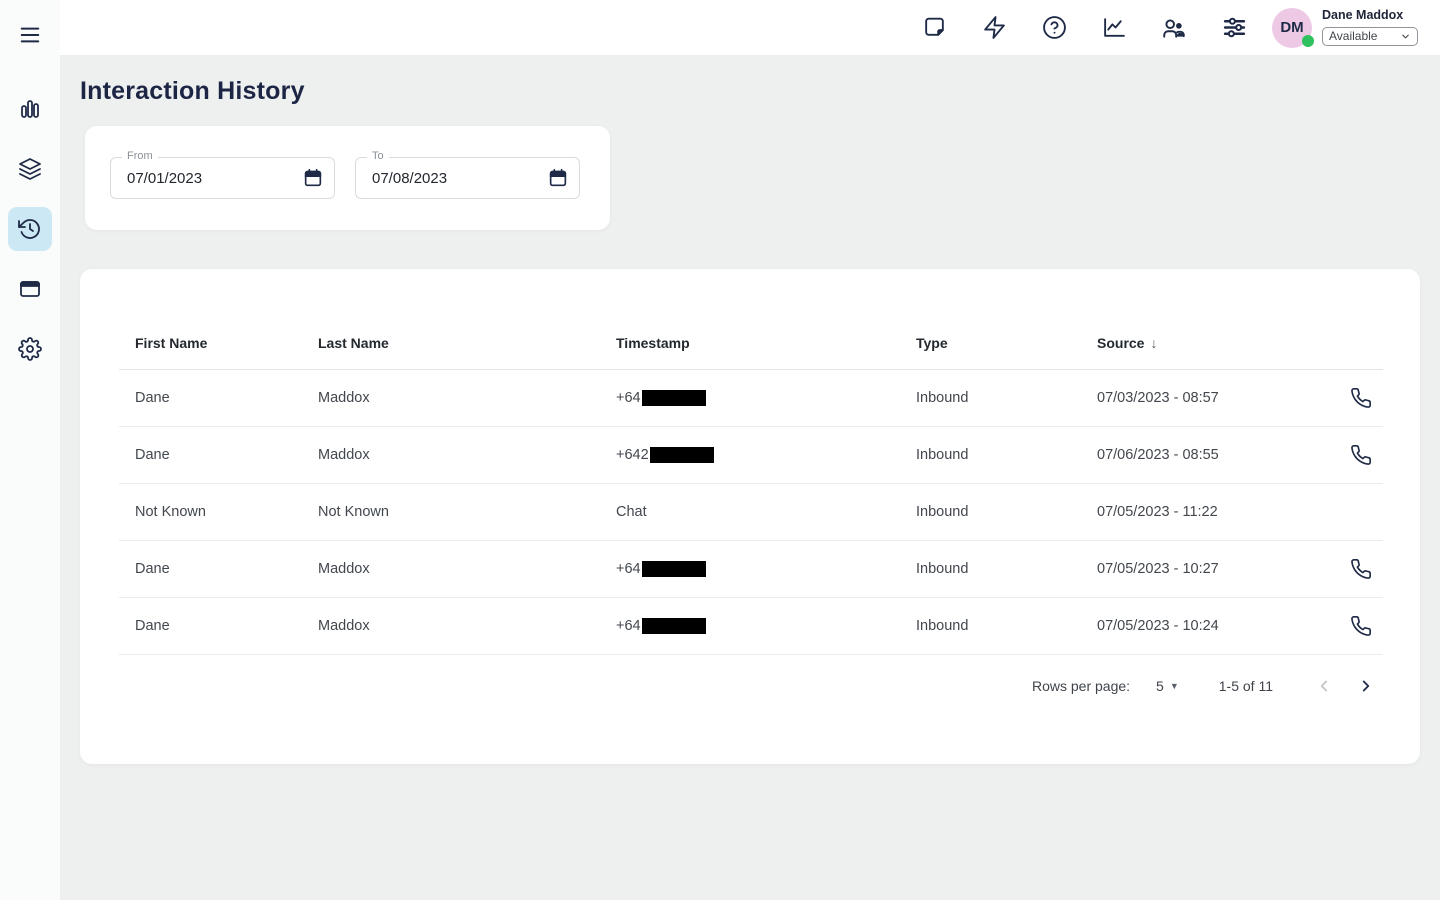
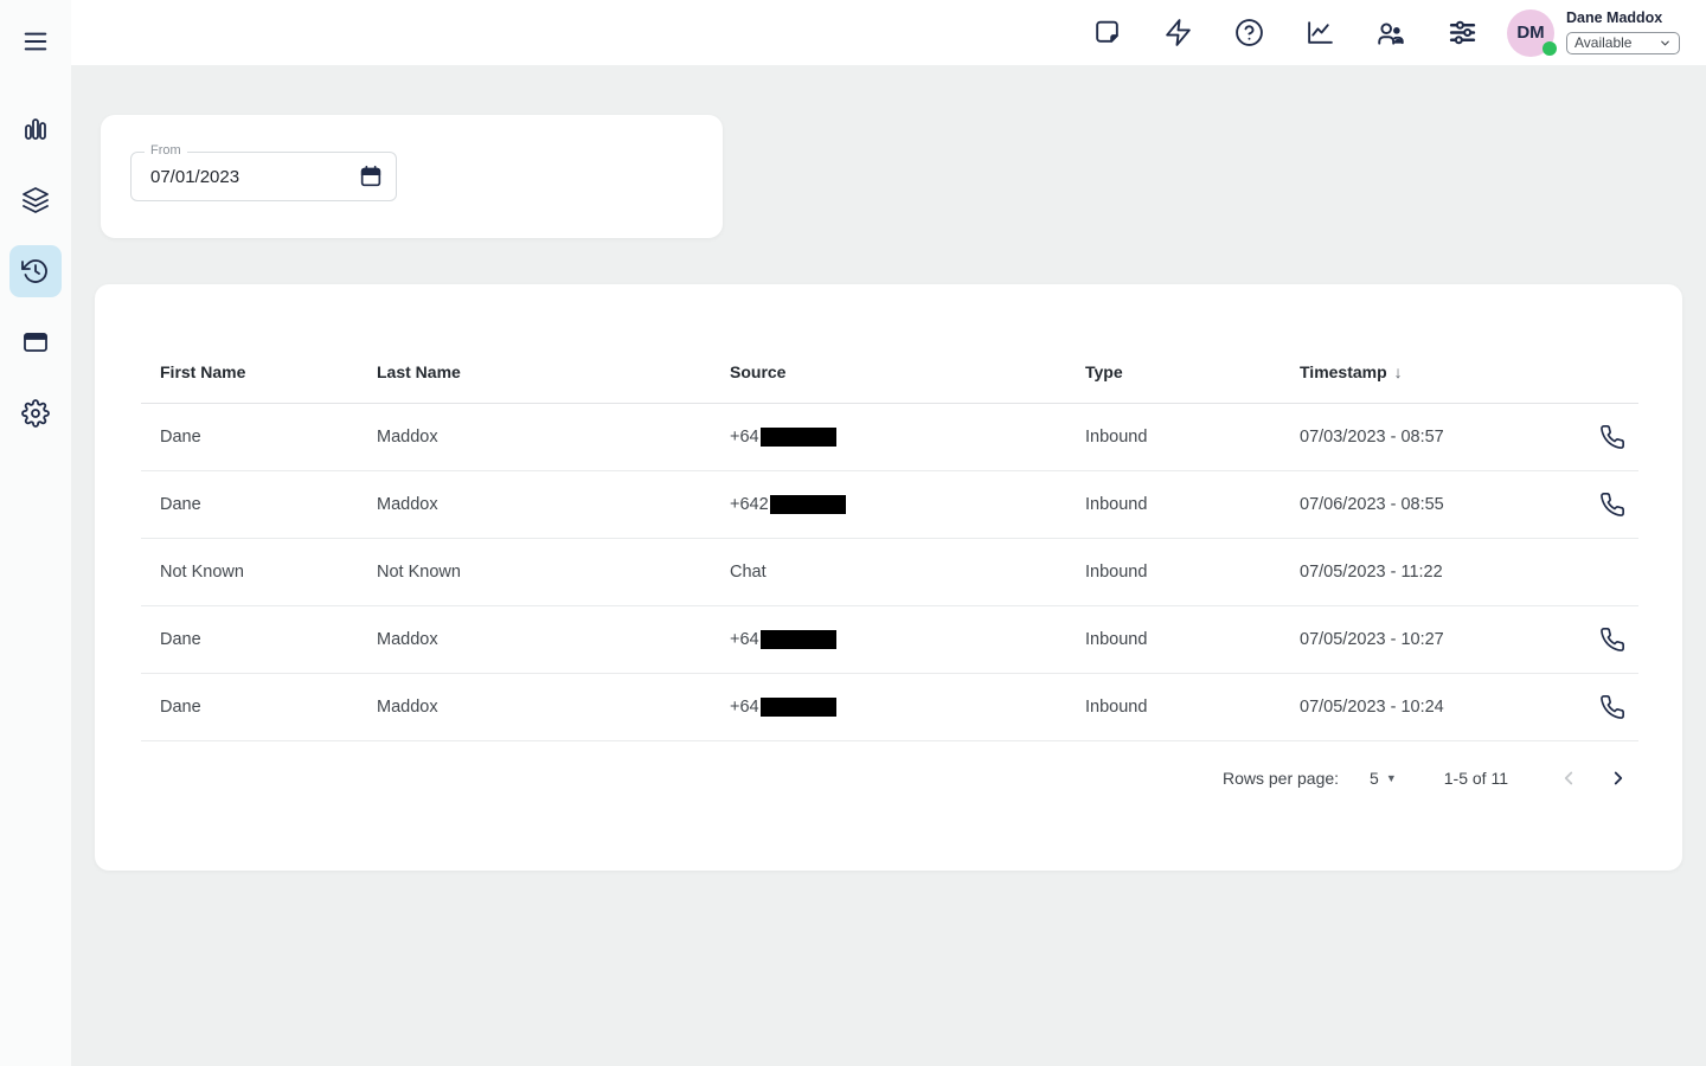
  DM
  Dane Maddox
  Available
- Interaction History
  From
  07/01/2023
- To
- 07/08/2023
  First Name
  Last Name
- Timestamp
+ Source
  Type
- Source
+ Timestamp
  ↓
  Dane
  Maddox
  +64
  Inbound
  07/03/2023 - 08:57
  Dane
  Maddox
  +642
  Inbound
  07/06/2023 - 08:55
  Not Known
  Not Known
  Chat
  Inbound
  07/05/2023 - 11:22
  Dane
  Maddox
  +64
  Inbound
  07/05/2023 - 10:27
  Dane
  Maddox
  +64
  Inbound
  07/05/2023 - 10:24
  Rows per page:
  5
  ▼
  1-5 of 11
